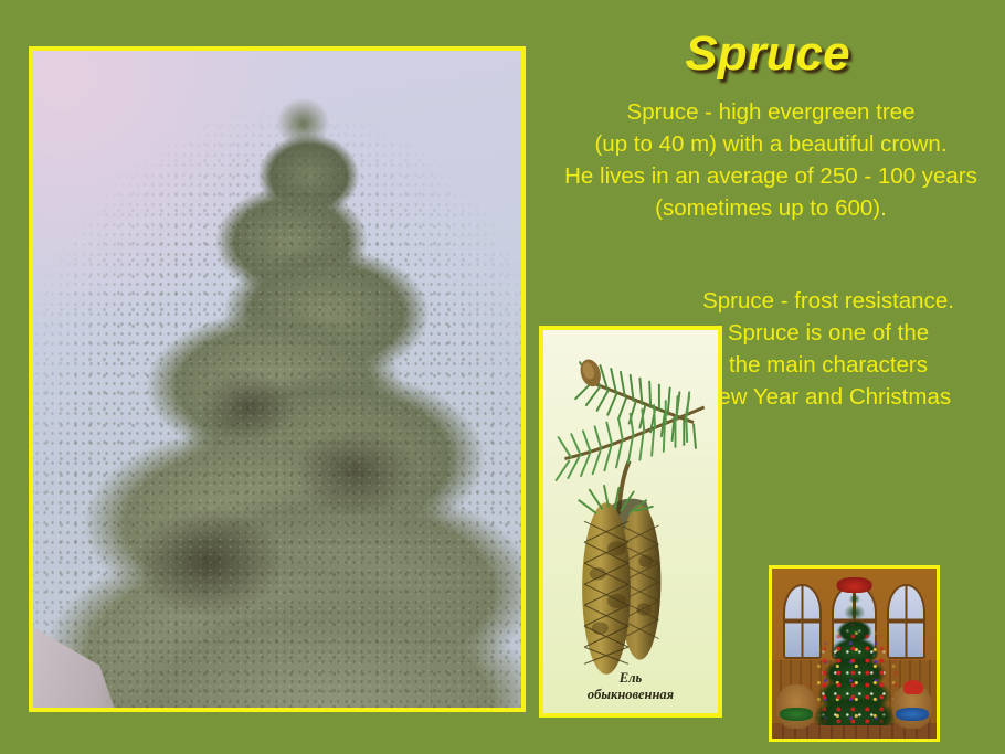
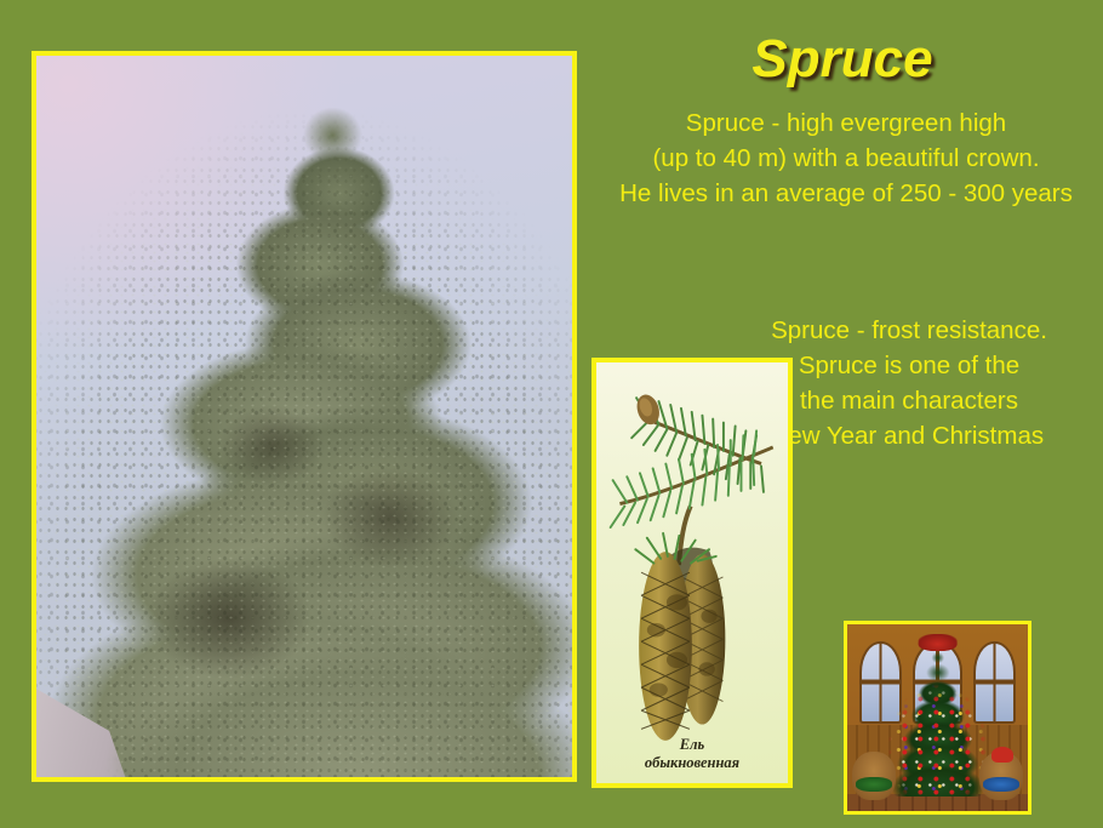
  Spruce
- Spruce - high evergreen tree
+ Spruce - high evergreen high
  (up to 40 m) with a beautiful crown.
- He lives in an average of 250 - 100 years
+ He lives in an average of 250 - 300 years
- (sometimes up to 600).
  Spruce - frost resistance.
  Spruce is one of the
  the main characters
  ew Year and Christmas
  Ель
  обыкновенная
